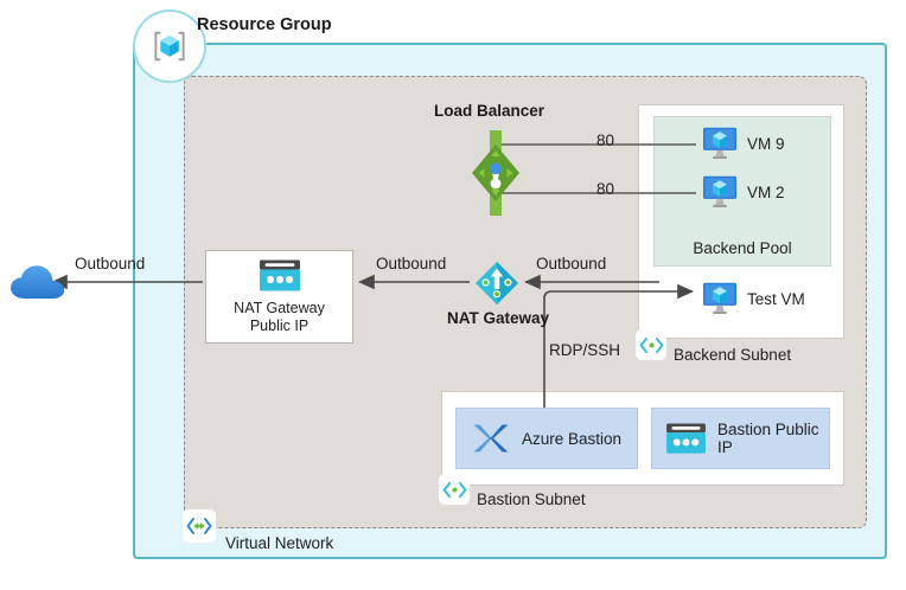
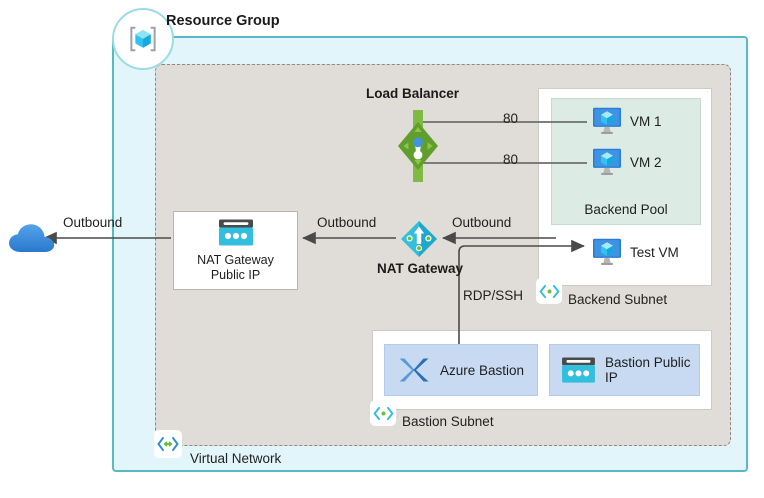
  Backend Pool
  Outbound
  Outbound
  Outbound
  80
  80
  RDP/SSH
  Resource Group
  Virtual Network
  Backend Subnet
  Bastion Subnet
  Load Balancer
- VM 9
+ VM 1
  VM 2
  Test VM
  NAT Gateway
  NAT Gateway
  Public IP
  Azure Bastion
  Bastion Public
  IP
